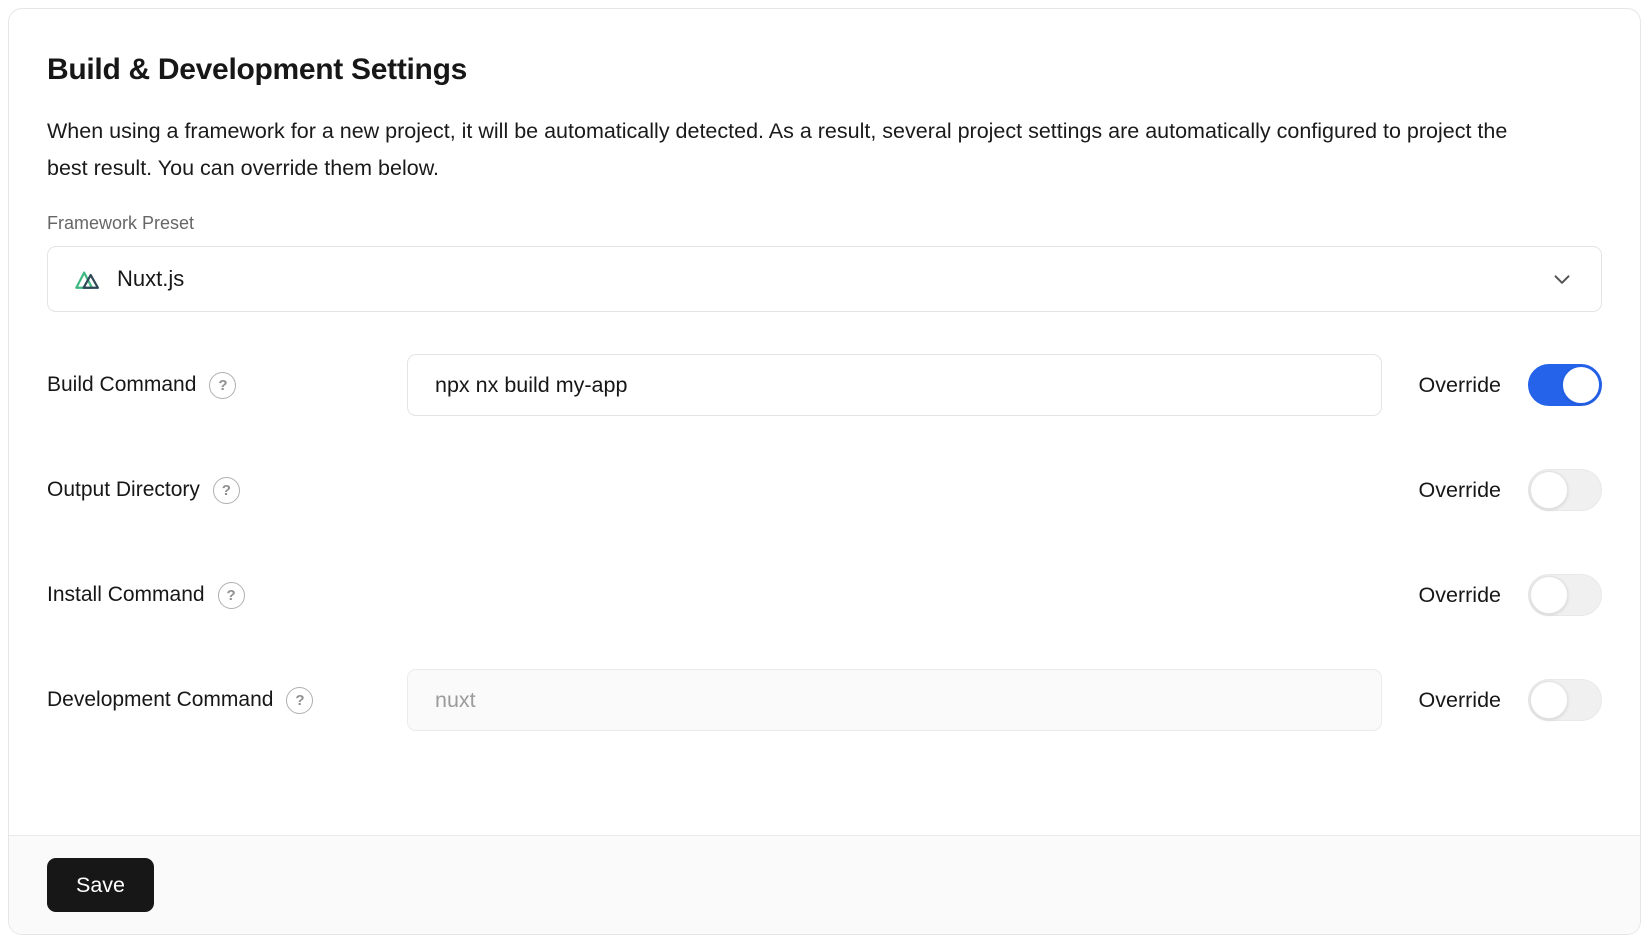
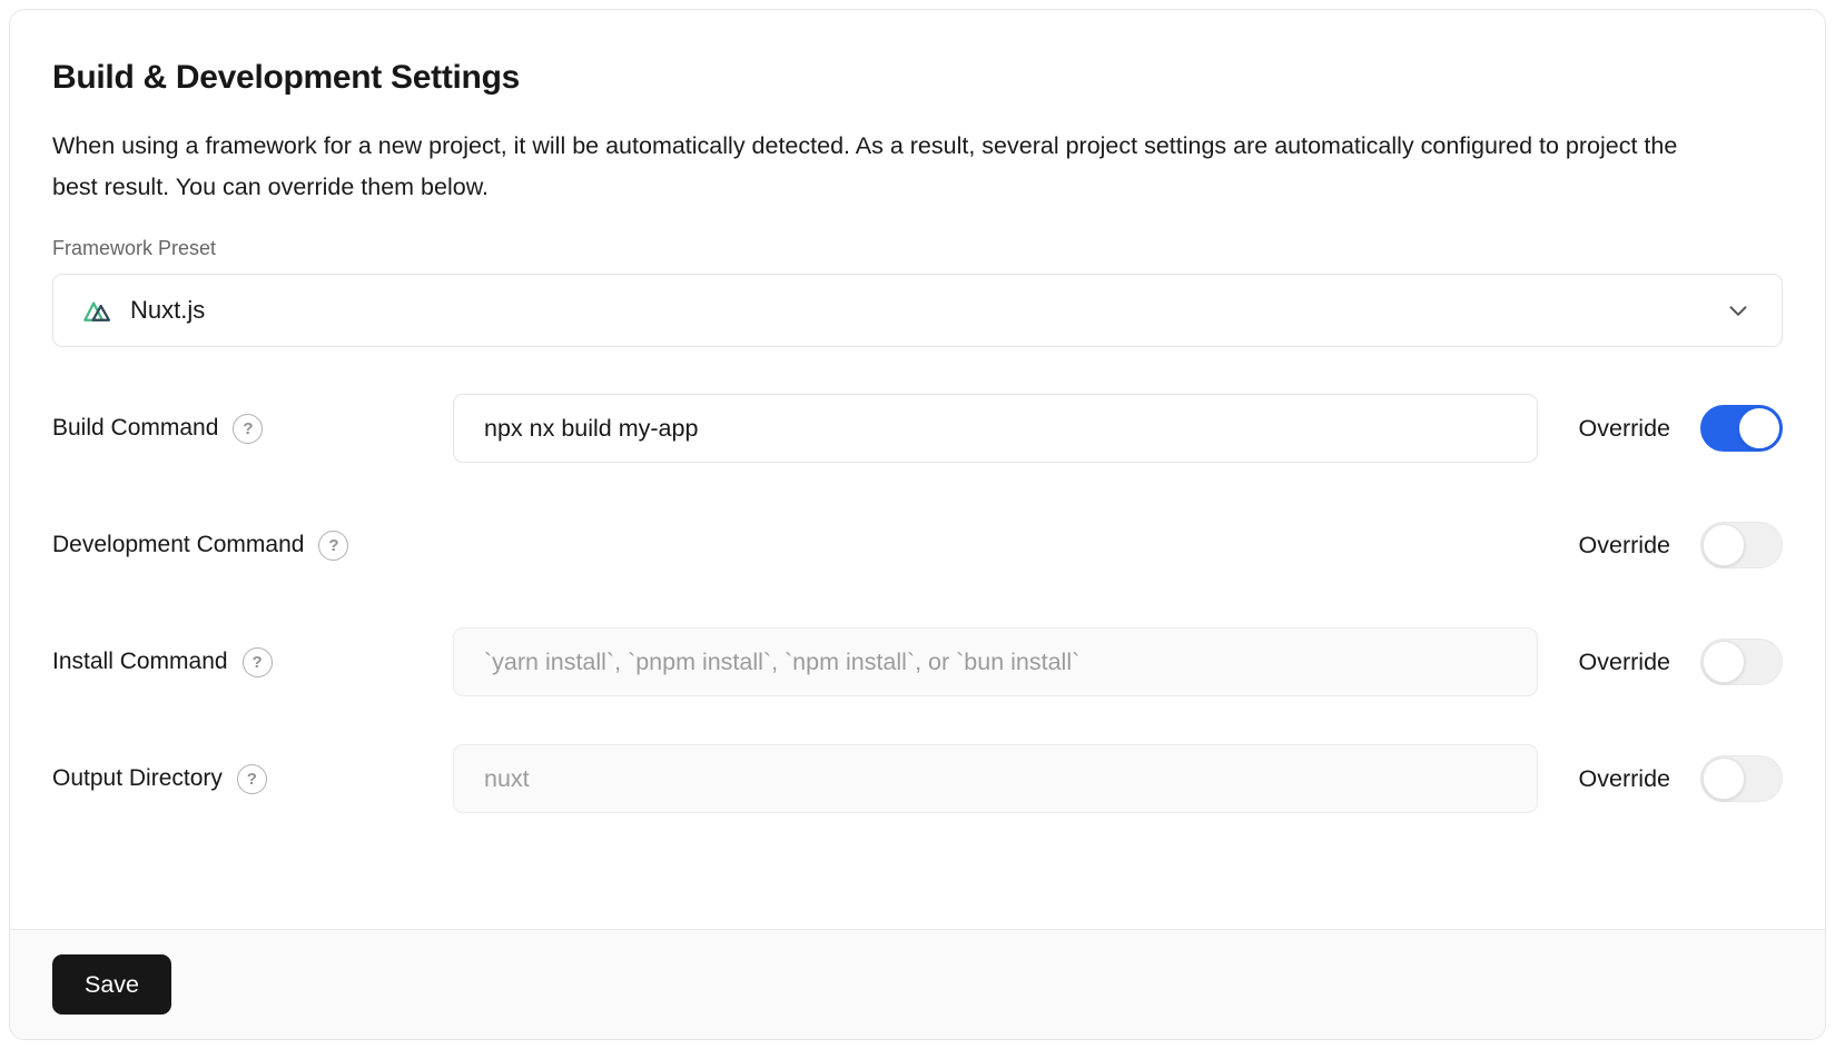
  Build & Development Settings
  When using a framework for a new project, it will be automatically detected. As a result, several project settings are automatically configured to project the best result. You can override them below.
  Framework Preset
  Nuxt.js
  Build Command
  ?
  npx nx build my-app
  Override
- Output Directory
+ Development Command
  ?
  Override
  Install Command
  ?
+ `yarn install`, `pnpm install`, `npm install`, or `bun install`
  Override
- Development Command
+ Output Directory
  ?
  nuxt
  Override
  Save
